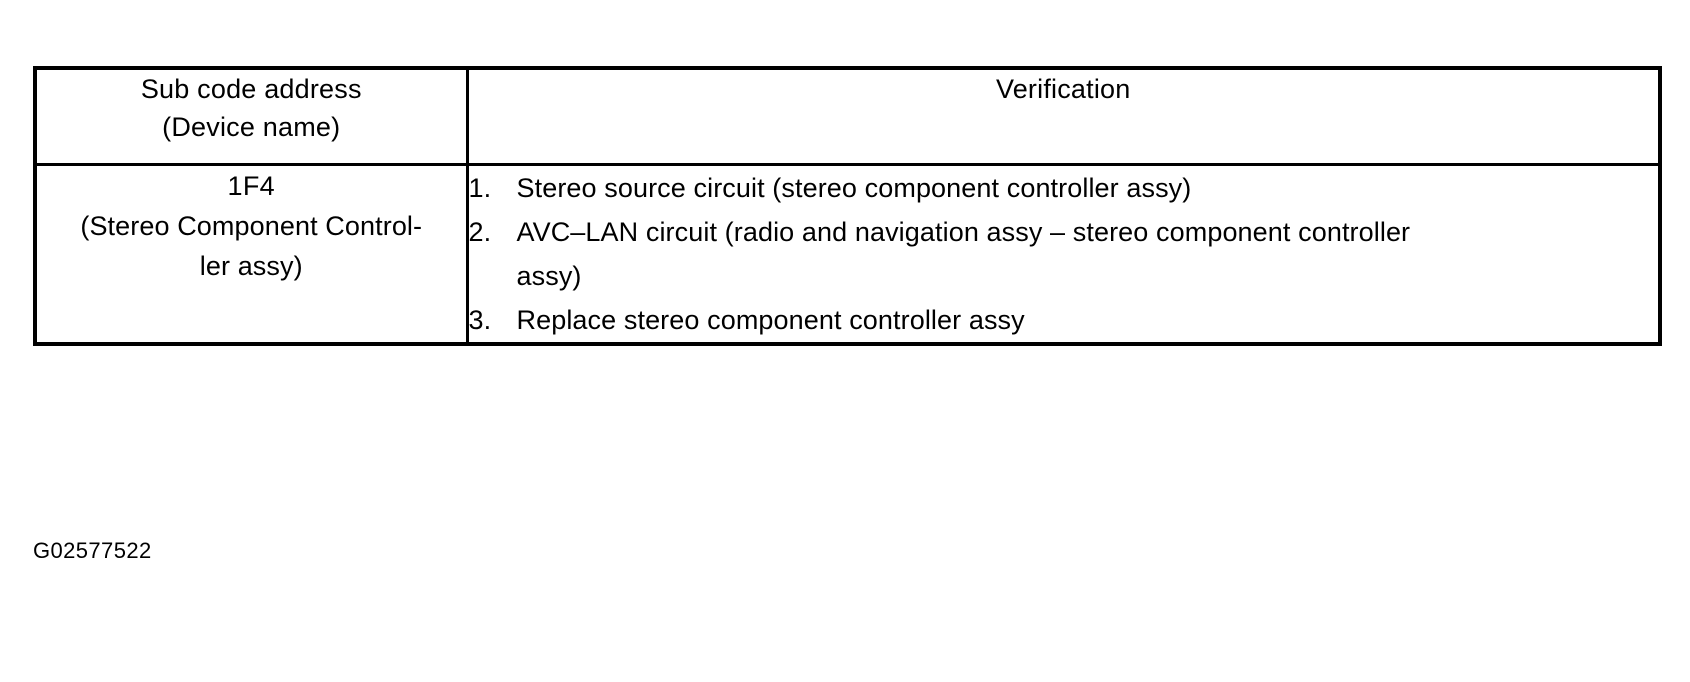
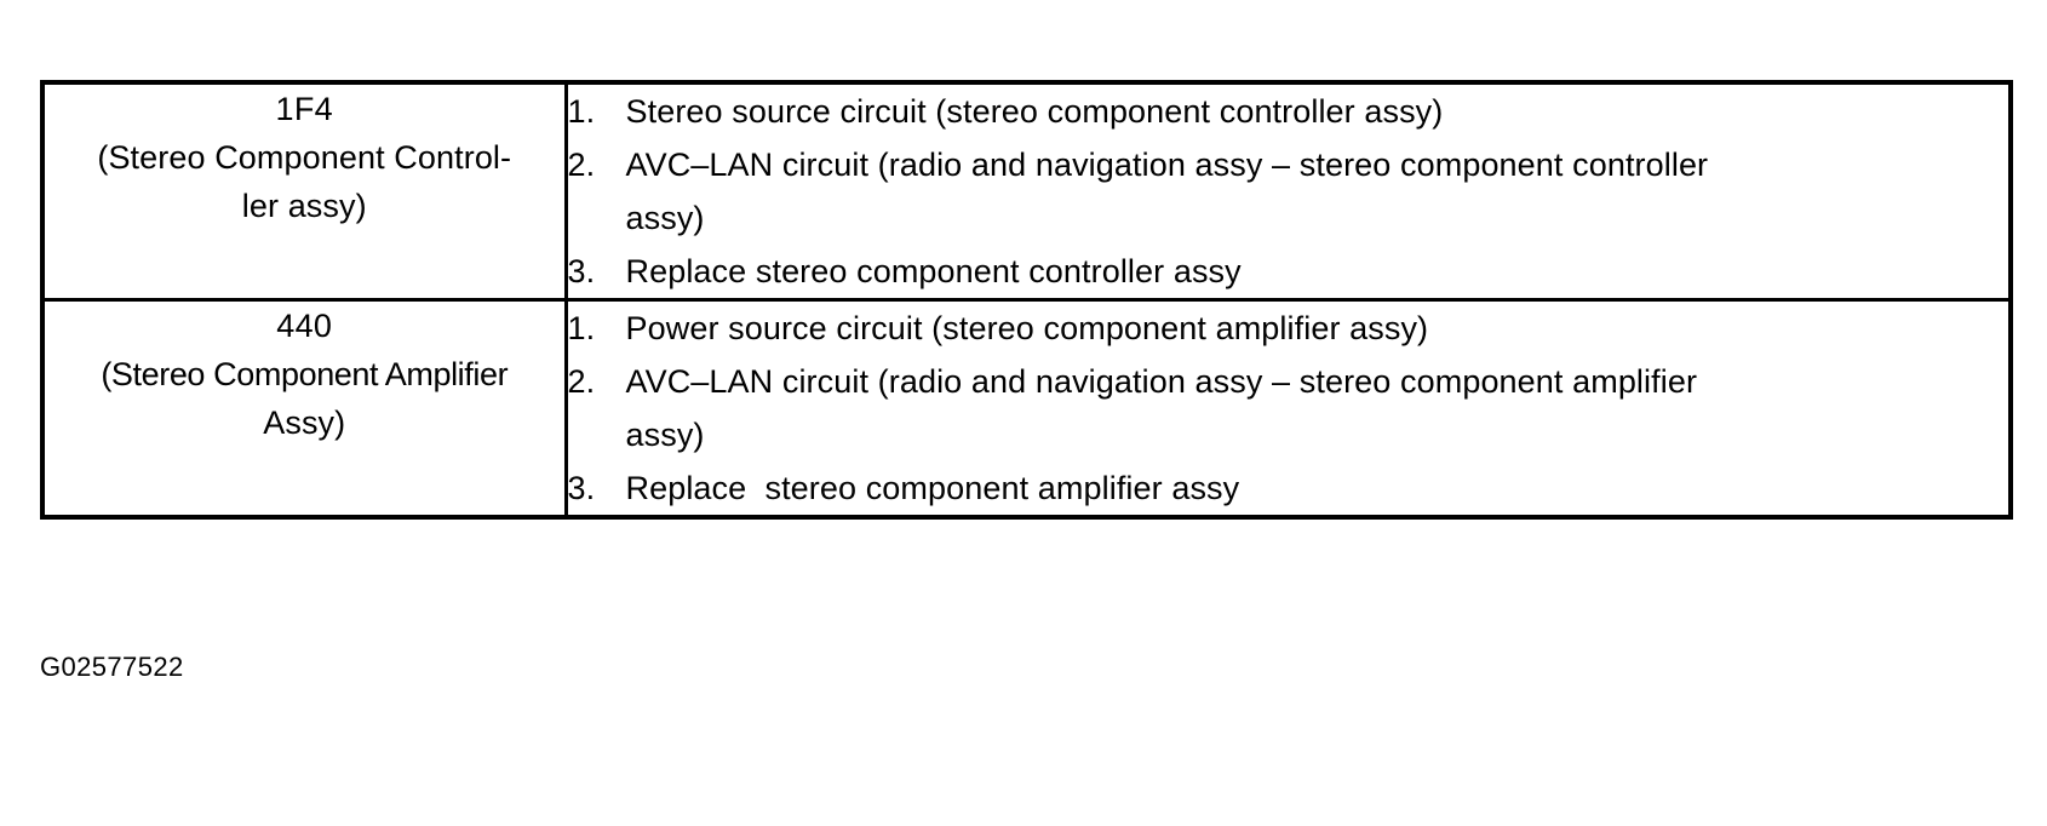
- Sub code address (Device name)	Verification
  1F4 (Stereo Component Control- ler assy)	1. Stereo source circuit (stereo component controller assy) 2. AVC–LAN circuit (radio and navigation assy – stereo component controller assy) 3. Replace stereo component controller assy
+ 440 (Stereo Component Amplifier Assy)	1. Power source circuit (stereo component amplifier assy) 2. AVC–LAN circuit (radio and navigation assy – stereo component amplifier assy) 3. Replace stereo component amplifier assy
  G02577522
